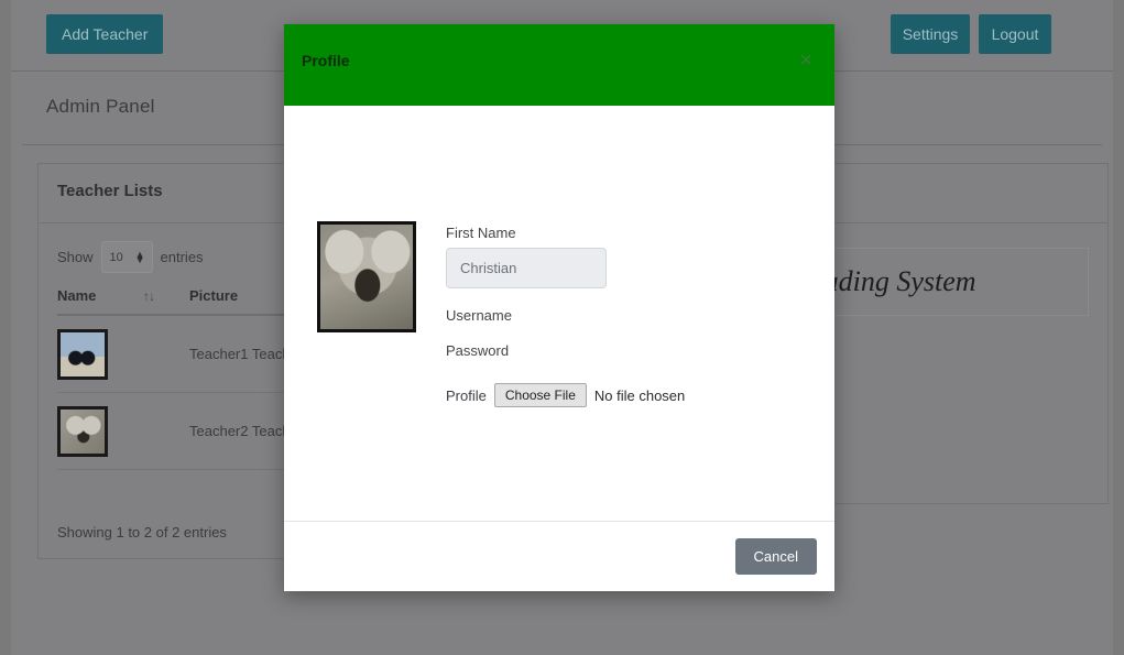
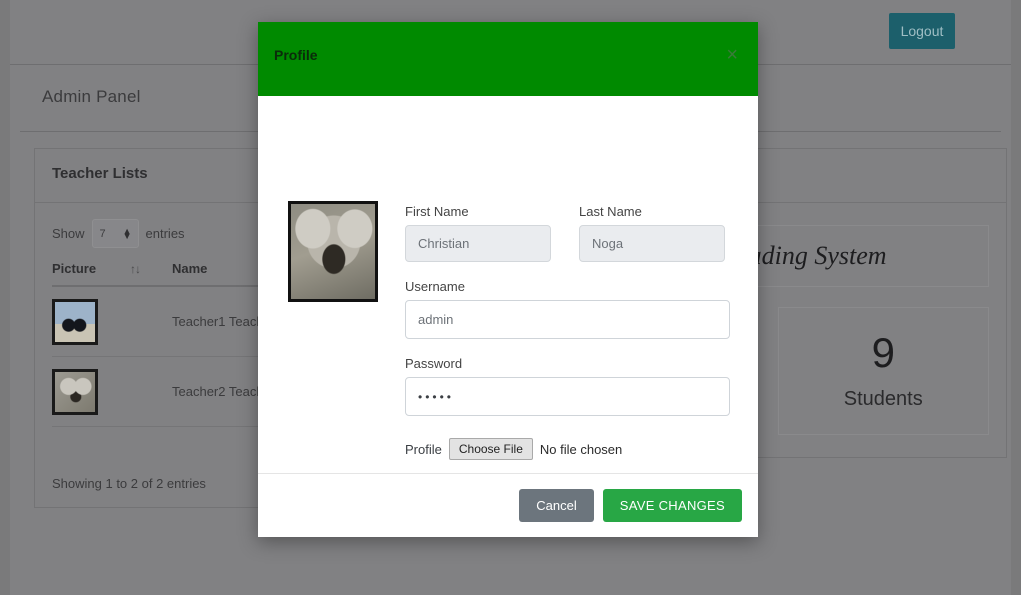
- Add Teacher
- Settings
  Logout
  Admin Panel
  Teacher Lists
  Show
- 10
+ 7
  ▲
  ▼
  entries
- Name
+ Picture
  ↑↓
- Picture
+ Name
  Teacher1 Teac
  Teacher2 Teac
  Showing 1 to 2 of 2 entries
+ 9
+ Students
  Profile
  ×
  First Name
  Christian
+ Last Name
+ Noga
  Username
+ admin
  Password
+ •••••
  Profile
  Choose File
  No file chosen
  Cancel
+ SAVE CHANGES
